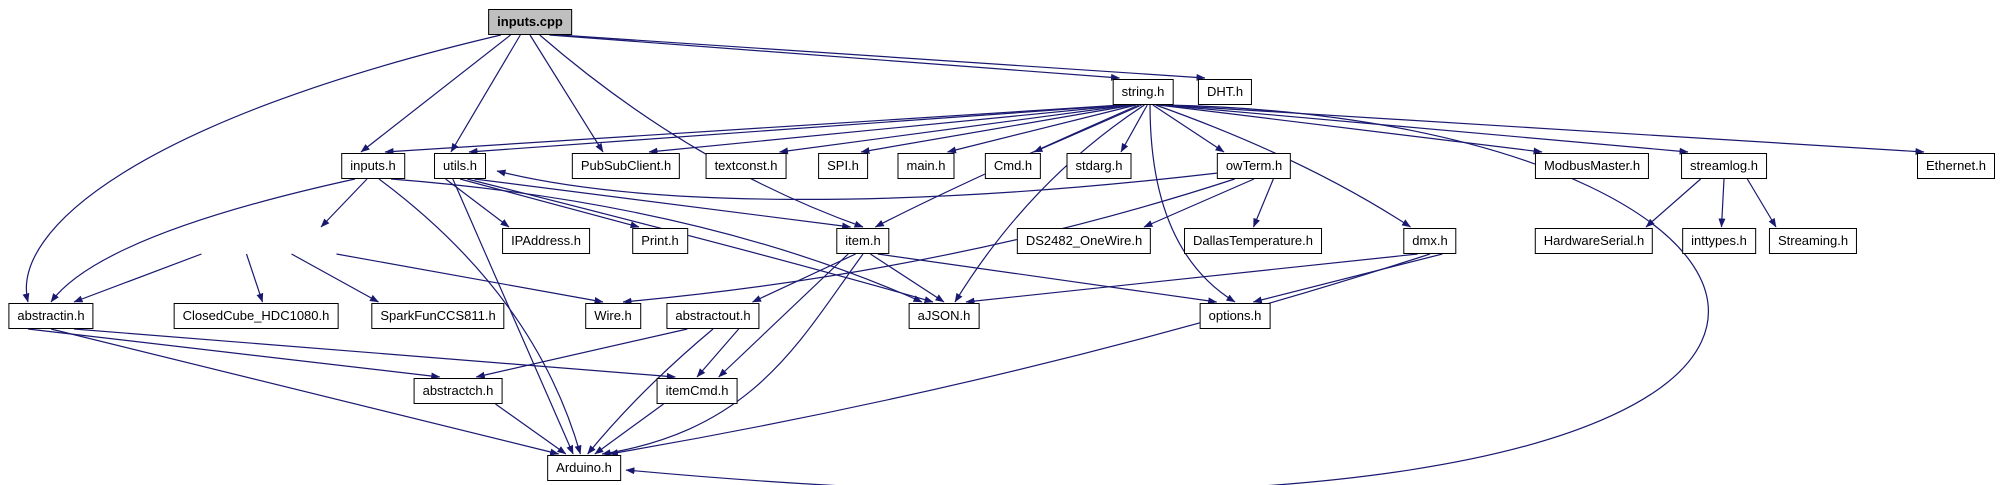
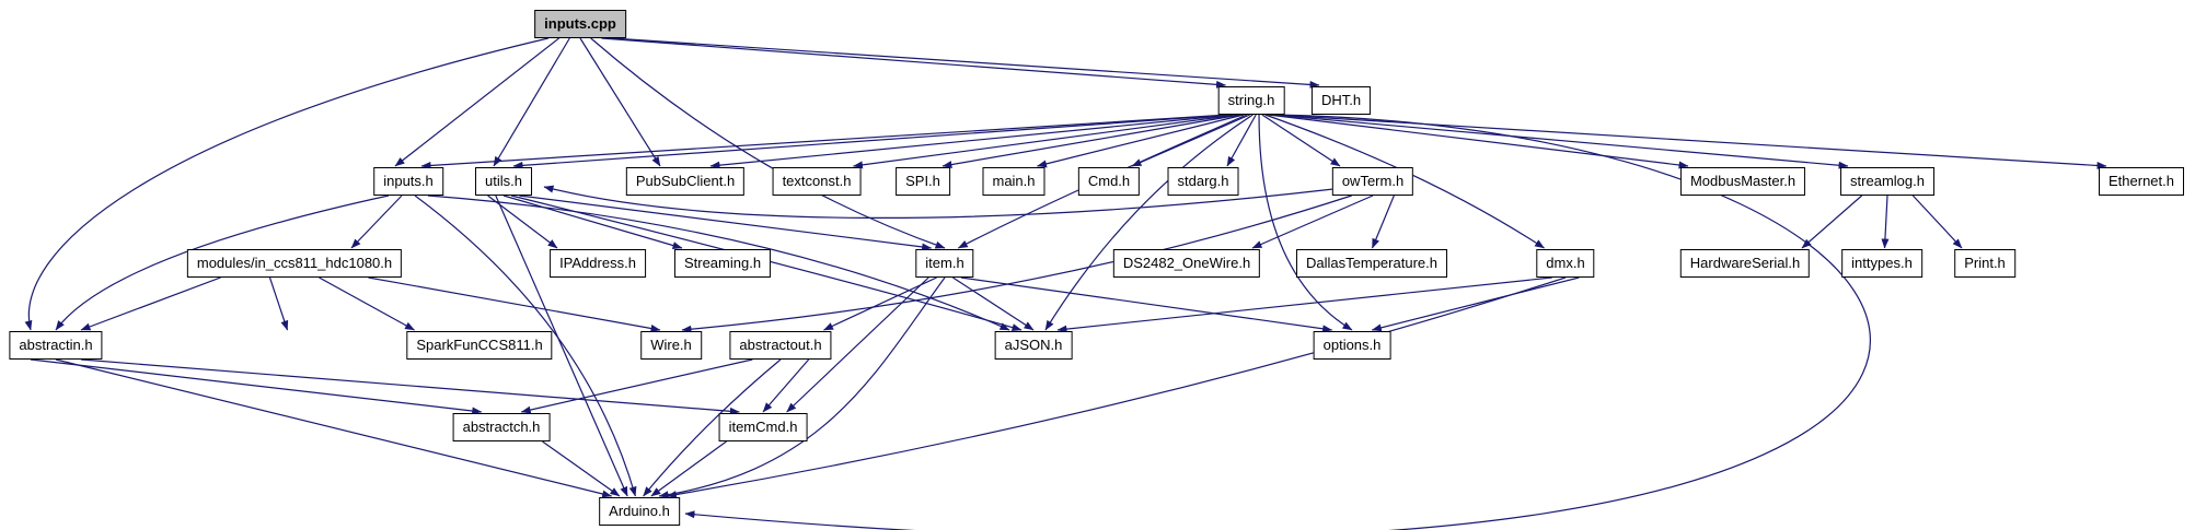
  inputs.cpp
  string.h
  DHT.h
  inputs.h
  utils.h
  PubSubClient.h
  textconst.h
  SPI.h
  main.h
  Cmd.h
  stdarg.h
  owTerm.h
  ModbusMaster.h
  streamlog.h
  Ethernet.h
+ modules/in_ccs811_hdc1080.h
  IPAddress.h
- Print.h
+ Streaming.h
  item.h
  DS2482_OneWire.h
  DallasTemperature.h
  dmx.h
  HardwareSerial.h
  inttypes.h
- Streaming.h
+ Print.h
  abstractin.h
- ClosedCube_HDC1080.h
  SparkFunCCS811.h
  Wire.h
  abstractout.h
  aJSON.h
  options.h
  abstractch.h
  itemCmd.h
  Arduino.h
